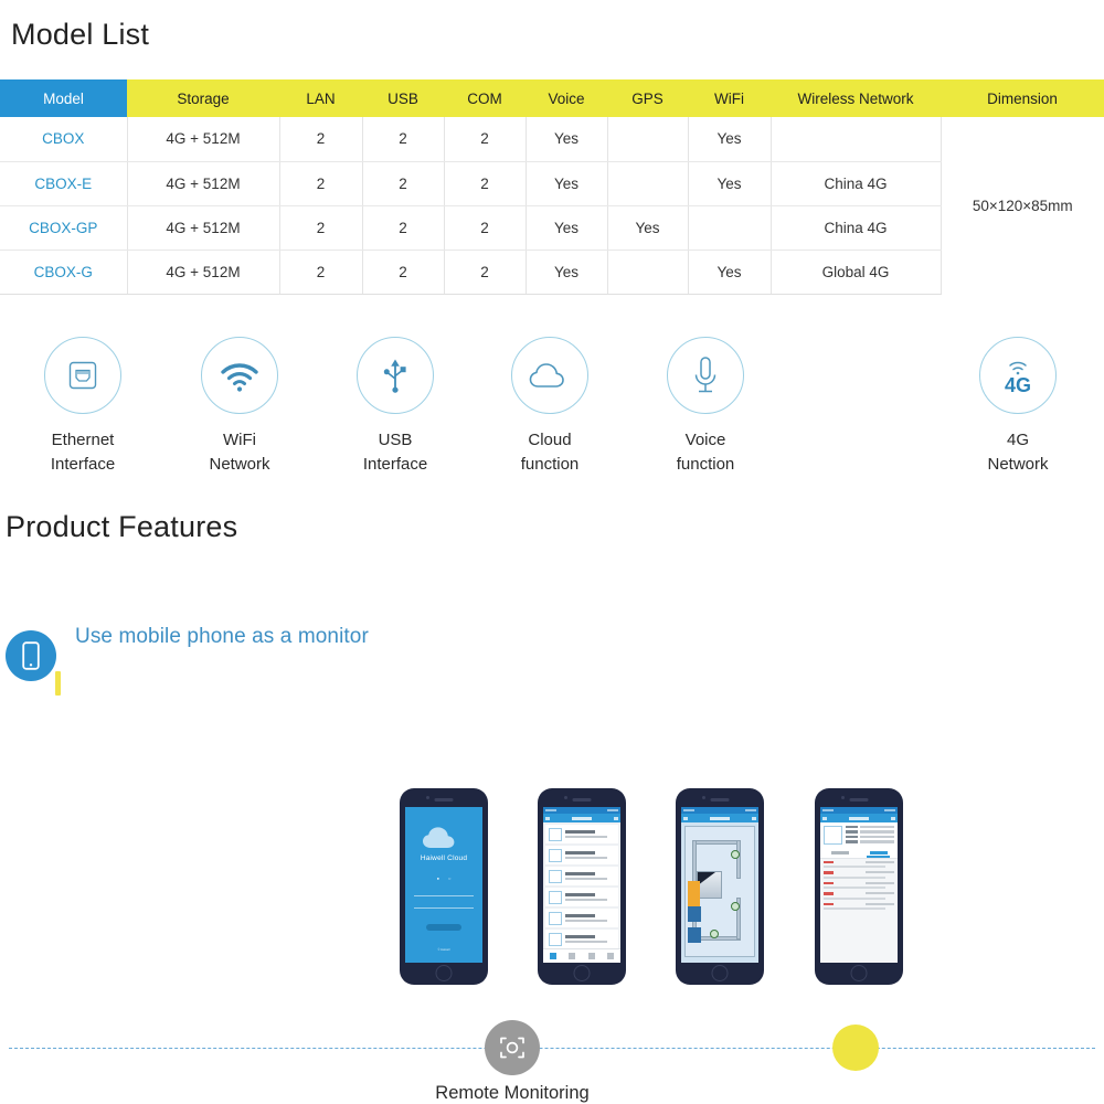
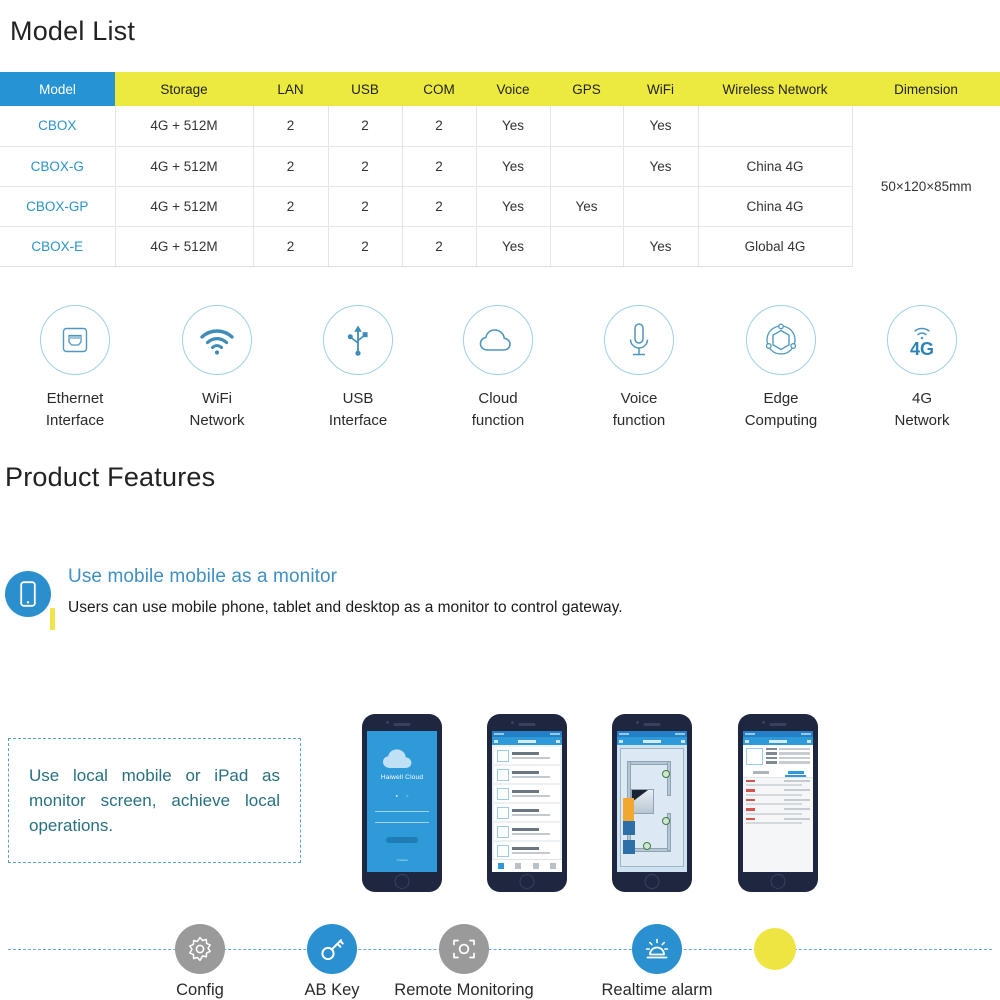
  Model List
  Model	Storage	LAN	USB	COM	Voice	GPS	WiFi	Wireless Network	Dimension
  CBOX	4G + 512M	2	2	2	Yes		Yes		50×120×85mm
- CBOX-E	4G + 512M	2	2	2	Yes		Yes	China 4G
+ CBOX-G	4G + 512M	2	2	2	Yes		Yes	China 4G
  CBOX-GP	4G + 512M	2	2	2	Yes	Yes		China 4G
- CBOX-G	4G + 512M	2	2	2	Yes		Yes	Global 4G
+ CBOX-E	4G + 512M	2	2	2	Yes		Yes	Global 4G
  Ethernet
  Interface
  WiFi
  Network
  USB
  Interface
  Cloud
  function
  Voice
  function
+ Edge
+ Computing
  4G
  4G
  Network
  Product Features
- Use mobile phone as a monitor
+ Use mobile mobile as a monitor
+ Users can use mobile phone, tablet and desktop as a monitor to control gateway.
+ Use local mobile or iPad as monitor screen, achieve local operations.
+ Config
+ AB Key
  Remote Monitoring
+ Realtime alarm
